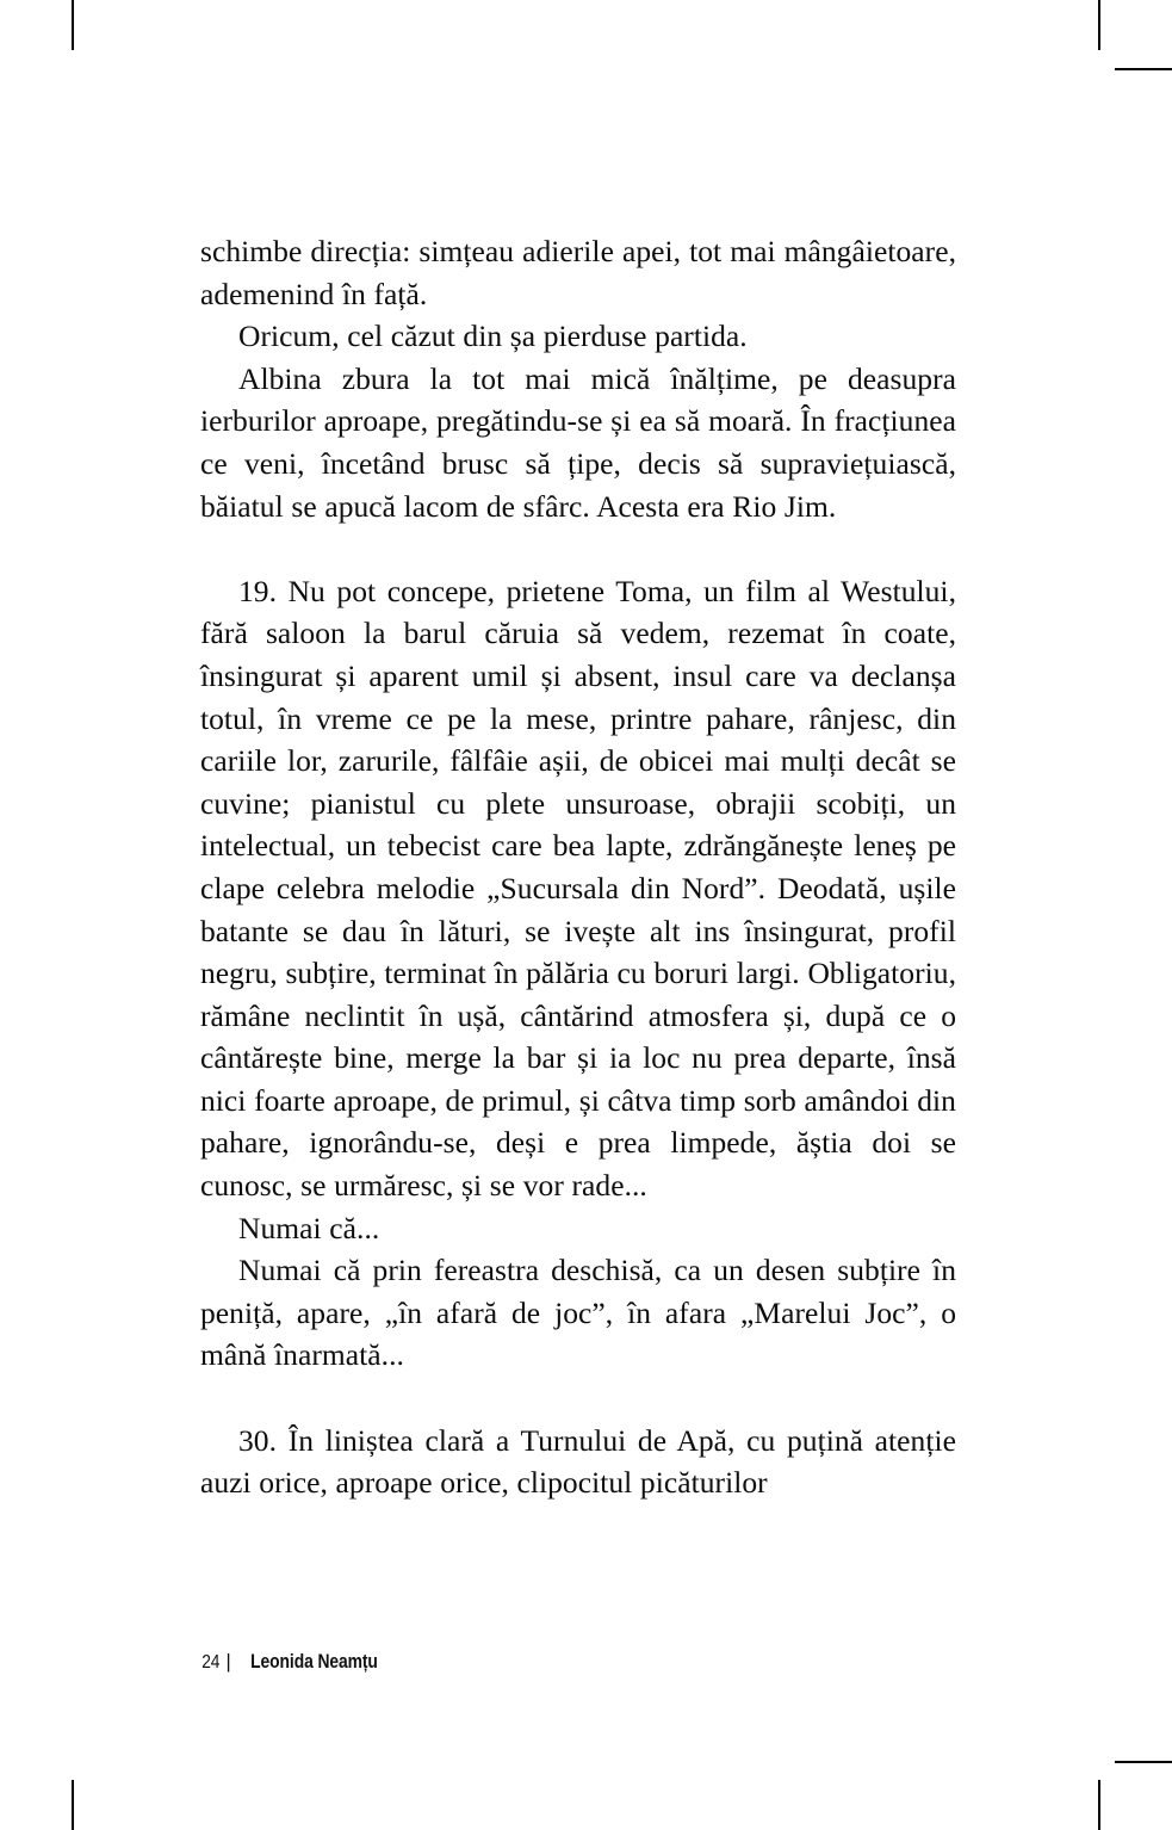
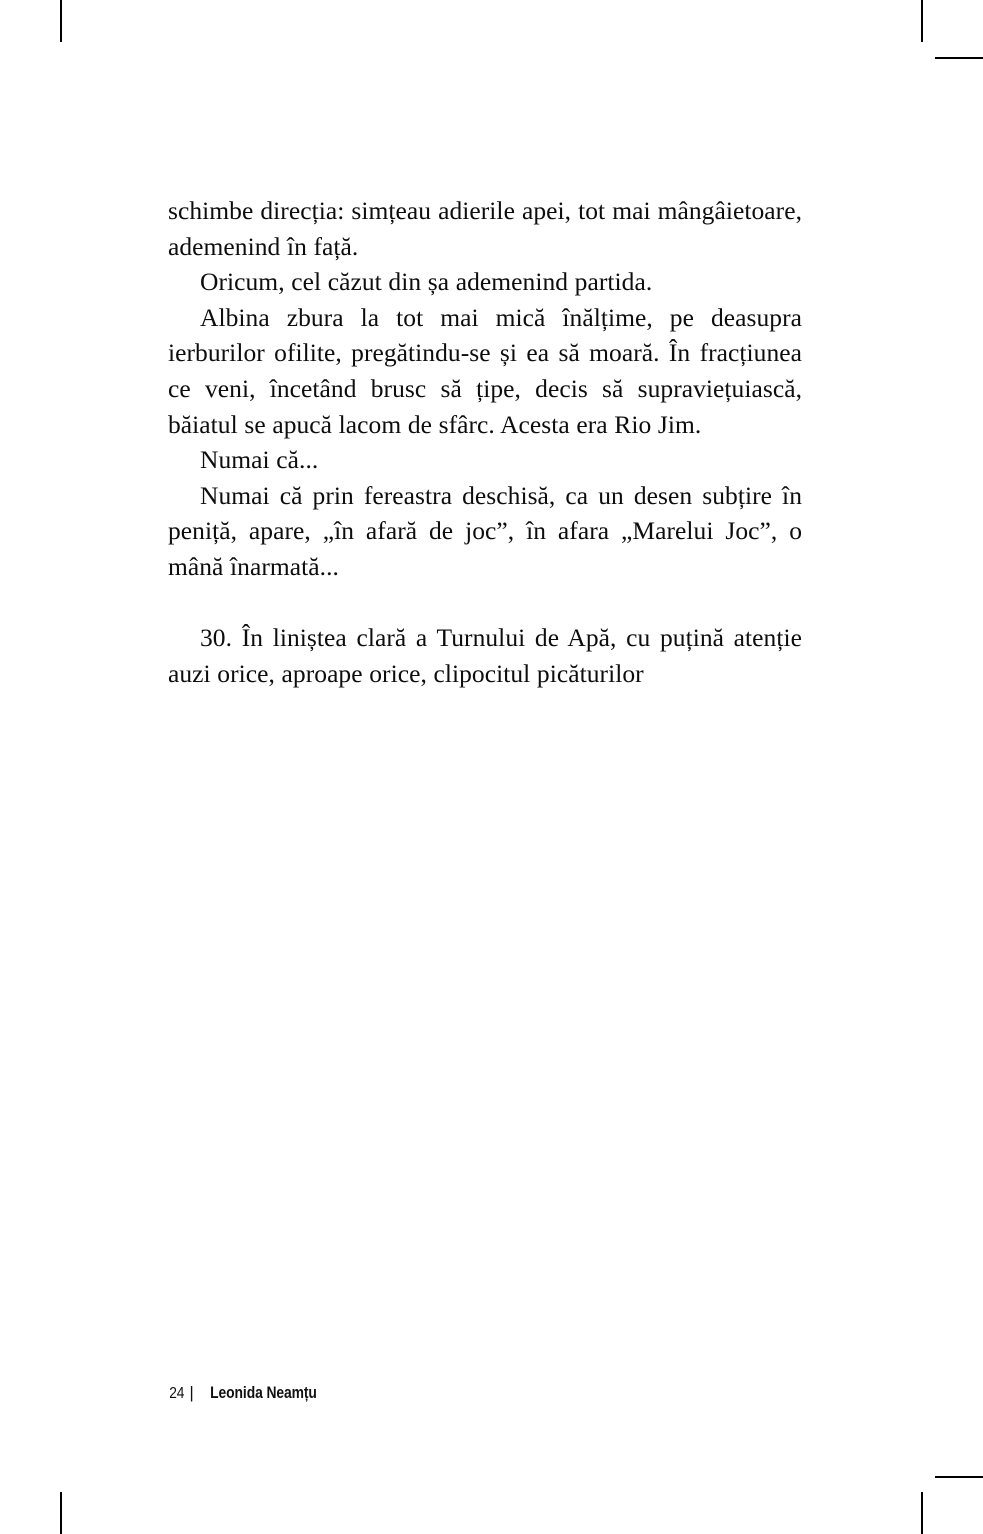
  schimbe direcția: simțeau adierile apei, tot mai mângâietoare, ademenind în față.
- Oricum, cel căzut din șa pierduse partida.
+ Oricum, cel căzut din șa ademenind partida.
- Albina zbura la tot mai mică înălțime, pe deasupra ierburilor aproape, pregătindu-se și ea să moară. În fracțiunea ce veni, încetând brusc să țipe, decis să supraviețuiască, băiatul se apucă lacom de sfârc. Acesta era Rio Jim.
+ Albina zbura la tot mai mică înălțime, pe deasupra ierburilor ofilite, pregătindu-se și ea să moară. În fracțiunea ce veni, încetând brusc să țipe, decis să supraviețuiască, băiatul se apucă lacom de sfârc. Acesta era Rio Jim.
- 19. Nu pot concepe, prietene Toma, un film al Westului, fără saloon la barul căruia să vedem, rezemat în coate, însingurat și aparent umil și absent, insul care va declanșa totul, în vreme ce pe la mese, printre pahare, rânjesc, din cariile lor, zarurile, fâlfâie așii, de obicei mai mulți decât se cuvine; pianistul cu plete unsuroase, obrajii scobiți, un intelectual, un tebecist care bea lapte, zdrăngănește leneș pe clape celebra melodie „Sucursala din Nord”. Deodată, ușile batante se dau în lături, se ivește alt ins însingurat, profil negru, subțire, terminat în pălăria cu boruri largi. Obligatoriu, rămâne neclintit în ușă, cântărind atmosfera și, după ce o cântărește bine, merge la bar și ia loc nu prea departe, însă nici foarte aproape, de primul, și câtva timp sorb amândoi din pahare, ignorându-se, deși e prea limpede, ăștia doi se cunosc, se urmăresc, și se vor rade...
  Numai că...
  Numai că prin fereastra deschisă, ca un desen subțire în peniță, apare, „în afară de joc”, în afara „Marelui Joc”, o mână înarmată...
  30. În liniștea clară a Turnului de Apă, cu puțină atenție auzi orice, aproape orice, clipocitul picăturilor
  24
  |
  Leonida Neamțu
